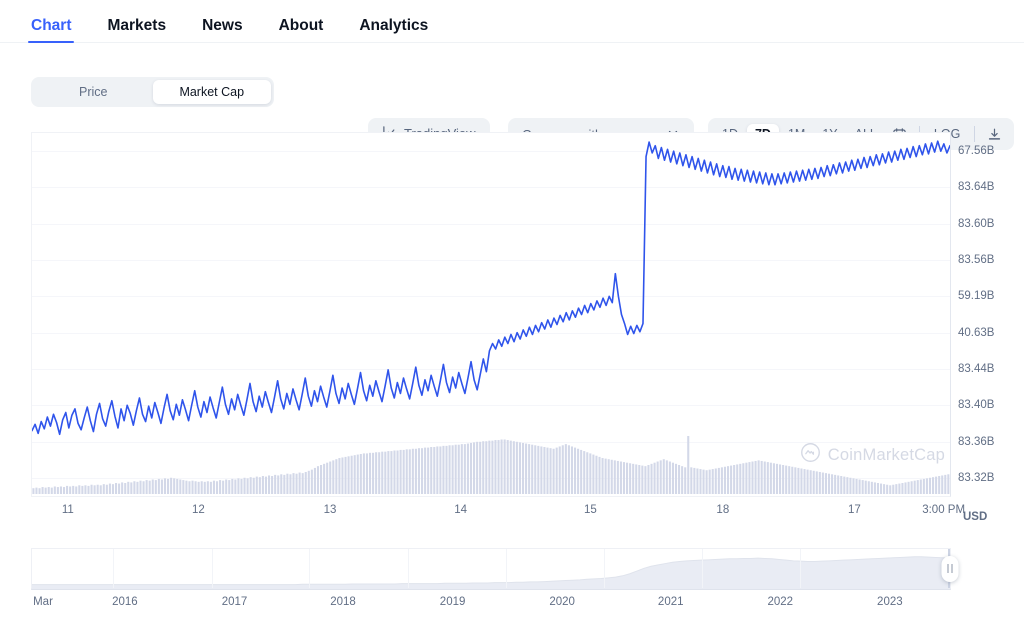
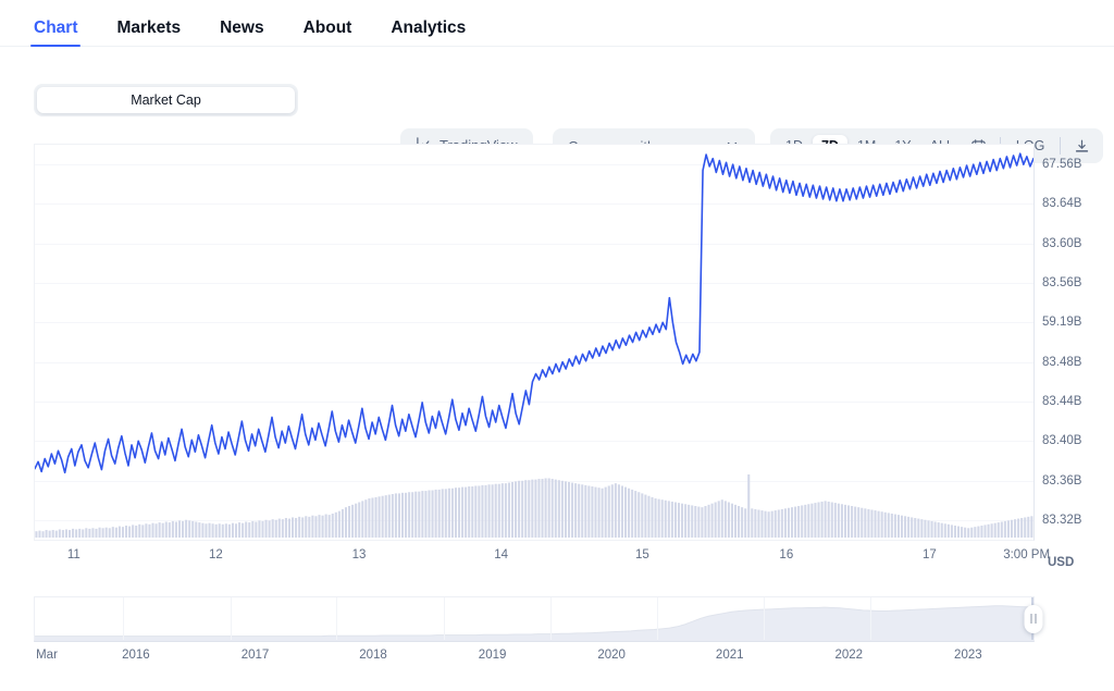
  Chart
  Markets
  News
  About
  Analytics
- Price
  Market Cap
- CoinMarketCap
  67.56B
  83.64B
  83.60B
  83.56B
  59.19B
- 40.63B
+ 83.48B
  83.44B
  83.40B
  83.36B
  83.32B
  11
  12
  13
  14
  15
- 18
+ 16
  17
  3:00 PM
  USD
  Mar
  2016
  2017
  2018
  2019
  2020
  2021
  2022
  2023
